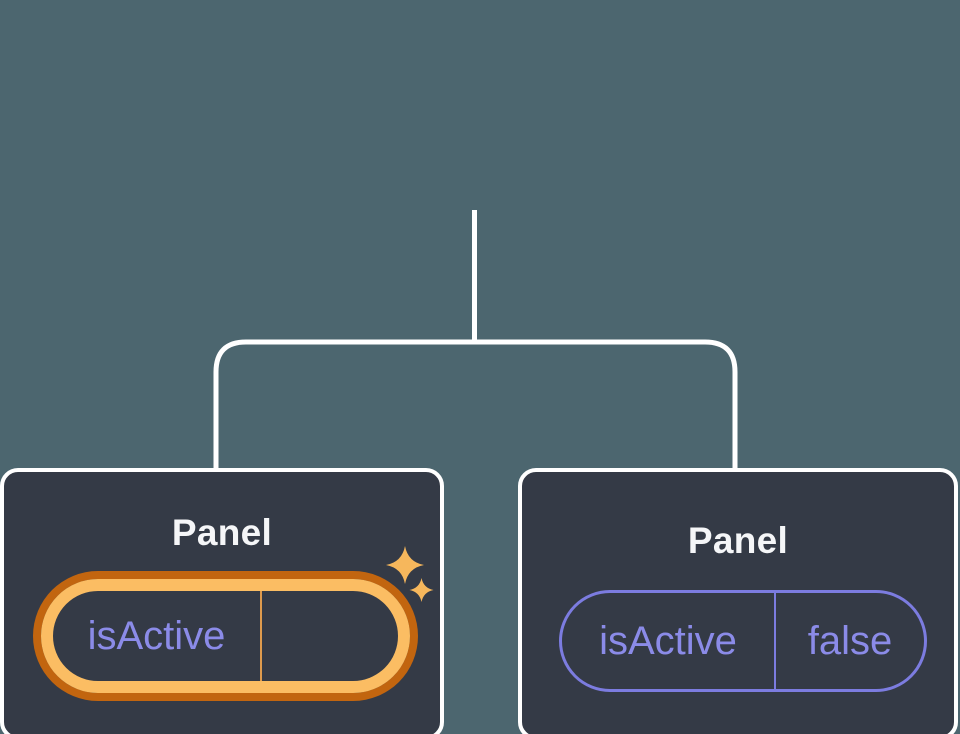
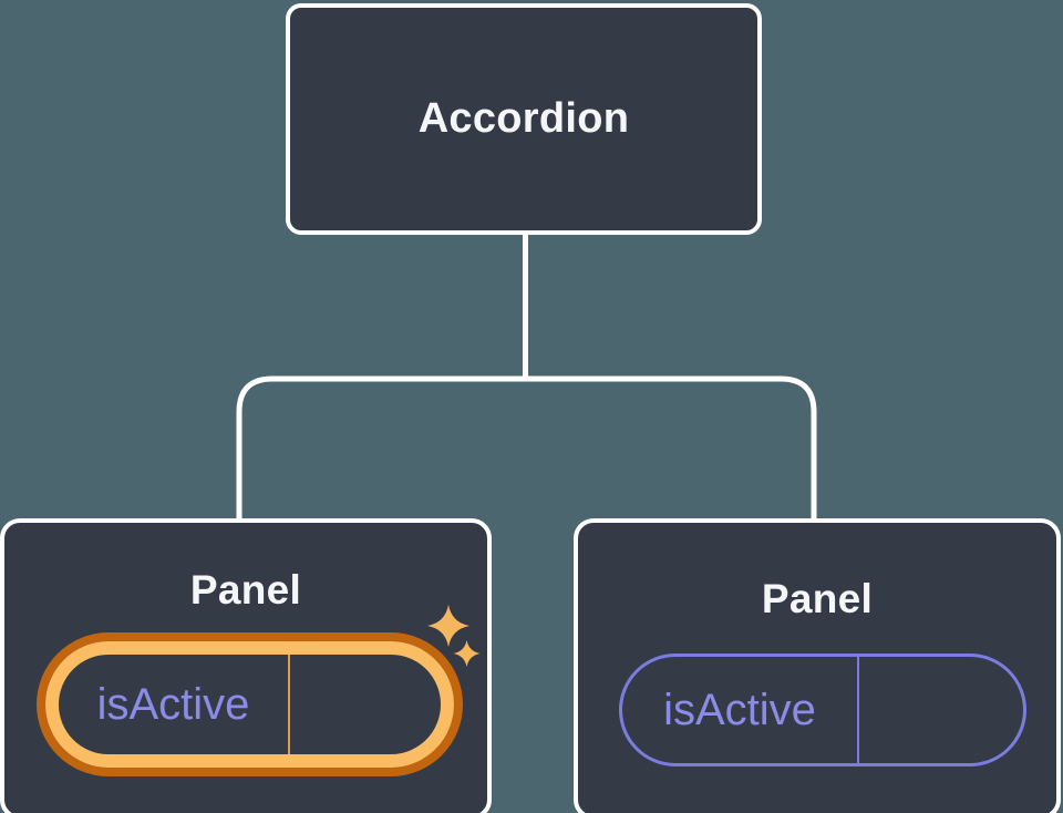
+ Accordion
  Panel
  isActive
  Panel
  isActive
- false
